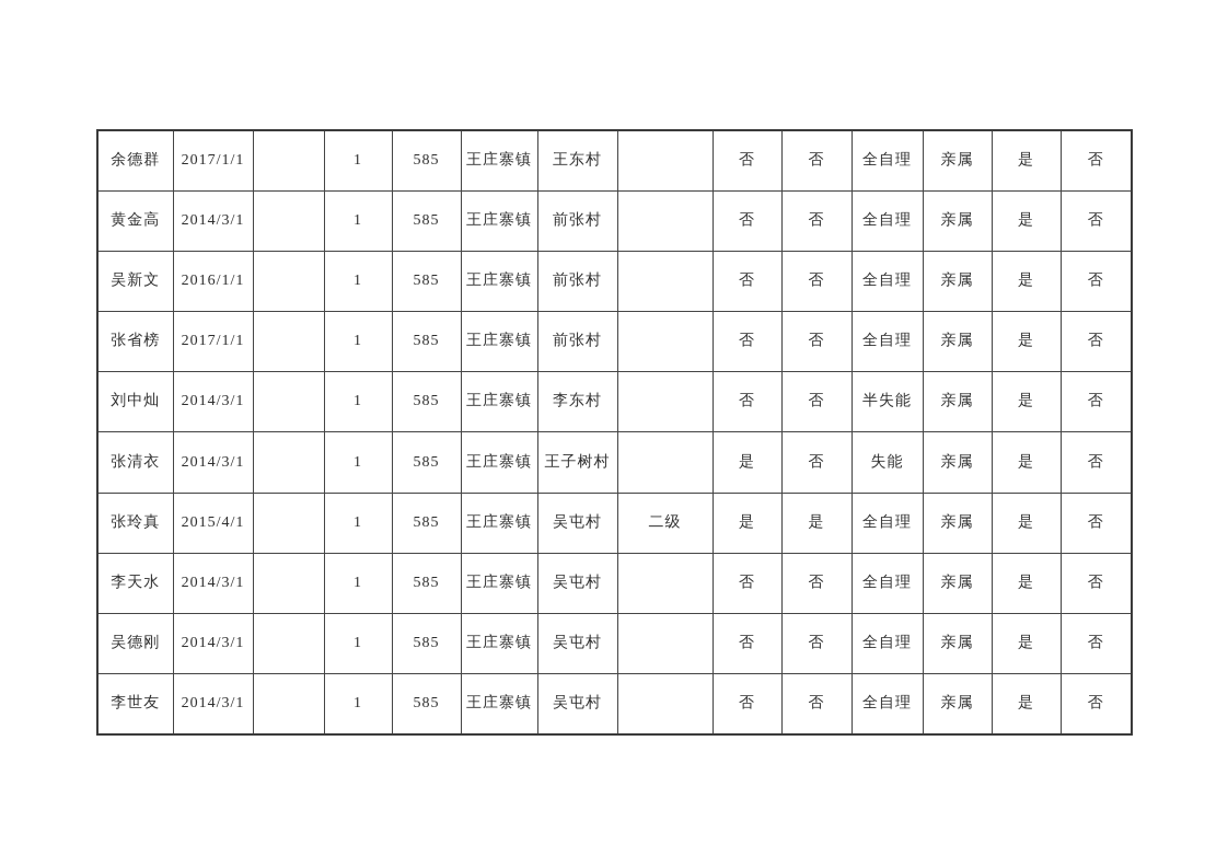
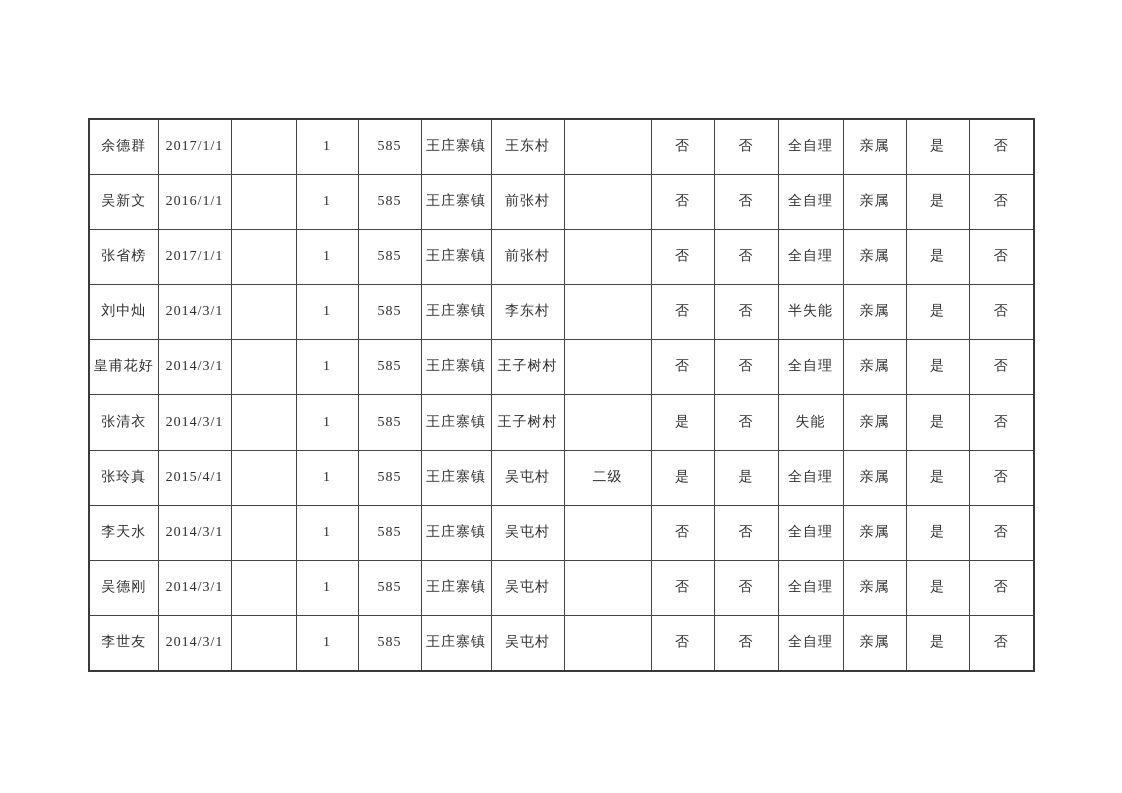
  余德群	2017/1/1		1	585	王庄寨镇	王东村		否	否	全自理	亲属	是	否
- 黄金高	2014/3/1		1	585	王庄寨镇	前张村		否	否	全自理	亲属	是	否
  吴新文	2016/1/1		1	585	王庄寨镇	前张村		否	否	全自理	亲属	是	否
  张省榜	2017/1/1		1	585	王庄寨镇	前张村		否	否	全自理	亲属	是	否
  刘中灿	2014/3/1		1	585	王庄寨镇	李东村		否	否	半失能	亲属	是	否
+ 皇甫花好	2014/3/1		1	585	王庄寨镇	王子树村		否	否	全自理	亲属	是	否
  张清衣	2014/3/1		1	585	王庄寨镇	王子树村		是	否	失能	亲属	是	否
  张玲真	2015/4/1		1	585	王庄寨镇	吴屯村	二级	是	是	全自理	亲属	是	否
  李天水	2014/3/1		1	585	王庄寨镇	吴屯村		否	否	全自理	亲属	是	否
  吴德刚	2014/3/1		1	585	王庄寨镇	吴屯村		否	否	全自理	亲属	是	否
  李世友	2014/3/1		1	585	王庄寨镇	吴屯村		否	否	全自理	亲属	是	否
